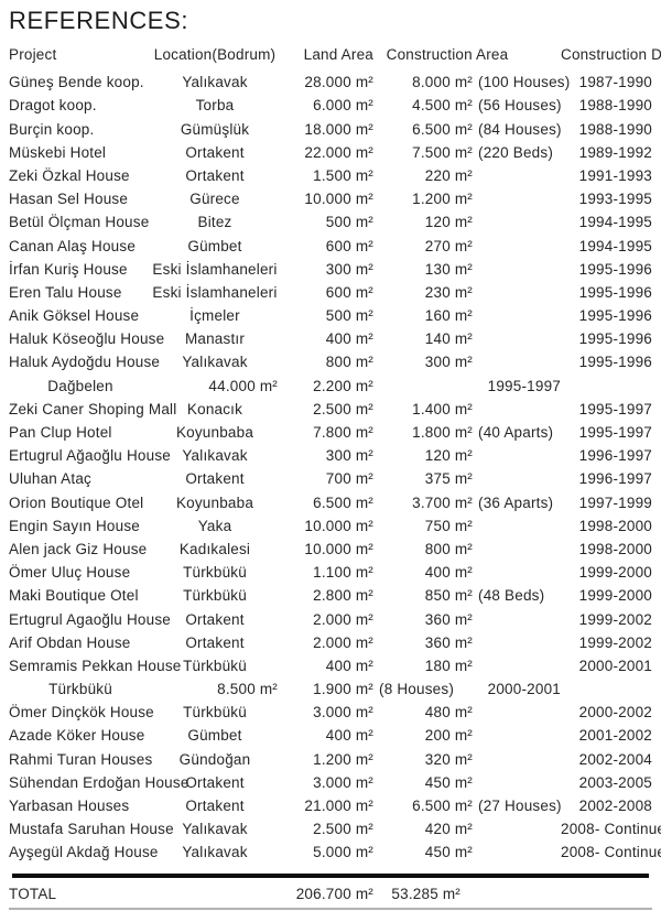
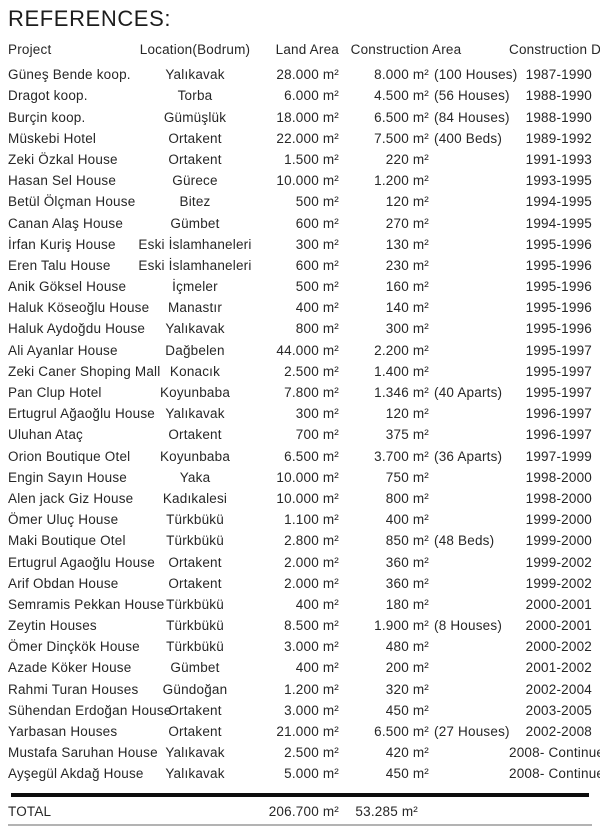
  REFERENCES:
  Project
  Location(Bodrum)
  Land Area
  Construction Area
  Construction D
  Güneş Bende koop.
  Yalıkavak
  28.000 m²
  8.000 m²
  (100 Houses
  1987-1990
  Dragot koop.
  Torba
  6.000 m²
  4.500 m²
  (56 Houses)
  1988-1990
  Burçin koop.
  Gümüşlük
  18.000 m²
  6.500 m²
  (84 Houses)
  1988-1990
  Müskebi Hotel
  Ortakent
  22.000 m²
  7.500 m²
- (220 Beds)
+ (400 Beds)
  1989-1992
  Zeki Özkal House
  Ortakent
  1.500 m²
  220 m²
  1991-1993
  Hasan Sel House
  Gürece
  10.000 m²
  1.200 m²
  1993-1995
  Betül Ölçman House
  Bitez
  500 m²
  120 m²
  1994-1995
  Canan Alaş House
  Gümbet
  600 m²
  270 m²
  1994-1995
  İrfan Kuriş House
  Eski İslamhaneleri
  300 m²
  130 m²
  1995-1996
  Eren Talu House
  Eski İslamhaneleri
  600 m²
  230 m²
  1995-1996
  Anik Göksel House
  İçmeler
  500 m²
  160 m²
  1995-1996
  Haluk Köseoğlu Hou
  Manastır
  400 m²
  140 m²
  1995-1996
  Haluk Aydoğdu Hous
  Yalıkavak
  800 m²
  300 m²
  1995-1996
+ Ali Ayanlar House
  Dağbelen
  44.000 m²
  2.200 m²
  1995-1997
  Zeki Caner Shoping
  Konacık
  2.500 m²
  1.400 m²
  1995-1997
  Pan Clup Hotel
  Koyunbaba
  7.800 m²
- 1.800 m²
+ 1.346 m²
  (40 Aparts)
  1995-1997
  Ertugrul Ağaoğlu Hou
  Yalıkavak
  300 m²
  120 m²
  1996-1997
  Uluhan Ataç
  Ortakent
  700 m²
  375 m²
  1996-1997
  Orion Boutique Otel
  Koyunbaba
  6.500 m²
  3.700 m²
  (36 Aparts)
  1997-1999
  Engin Sayın House
  Yaka
  10.000 m²
  750 m²
  1998-2000
  Alen jack Giz House
  Kadıkalesi
  10.000 m²
  800 m²
  1998-2000
  Ömer Uluç House
  Türkbükü
  1.100 m²
  400 m²
  1999-2000
  Maki Boutique Otel
  Türkbükü
  2.800 m²
  850 m²
  (48 Beds)
  1999-2000
  Ertugrul Agaoğlu Hou
  Ortakent
  2.000 m²
  360 m²
  1999-2002
  Arif Obdan House
  Ortakent
  2.000 m²
  360 m²
  1999-2002
  Semramis Pekkan H
  Türkbükü
  400 m²
  180 m²
  2000-2001
+ Zeytin Houses
  Türkbükü
  8.500 m²
  1.900 m²
  (8 Houses)
  2000-2001
  Ömer Dinçkök House
  Türkbükü
  3.000 m²
  480 m²
  2000-2002
  Azade Köker House
  Gümbet
  400 m²
  200 m²
  2001-2002
  Rahmi Turan Houses
  Gündoğan
  1.200 m²
  320 m²
  2002-2004
  Sühendan Erdoğan H
  Ortakent
  3.000 m²
  450 m²
  2003-2005
  Yarbasan Houses
  Ortakent
  21.000 m²
  6.500 m²
  (27 Houses)
  2002-2008
  Mustafa Saruhan Ho
  Yalıkavak
  2.500 m²
  420 m²
  2008- Continu
  Ayşegül Akdağ Hous
  Yalıkavak
  5.000 m²
  450 m²
  2008- Continu
  TOTAL
  206.700 m²
  53.285 m²
